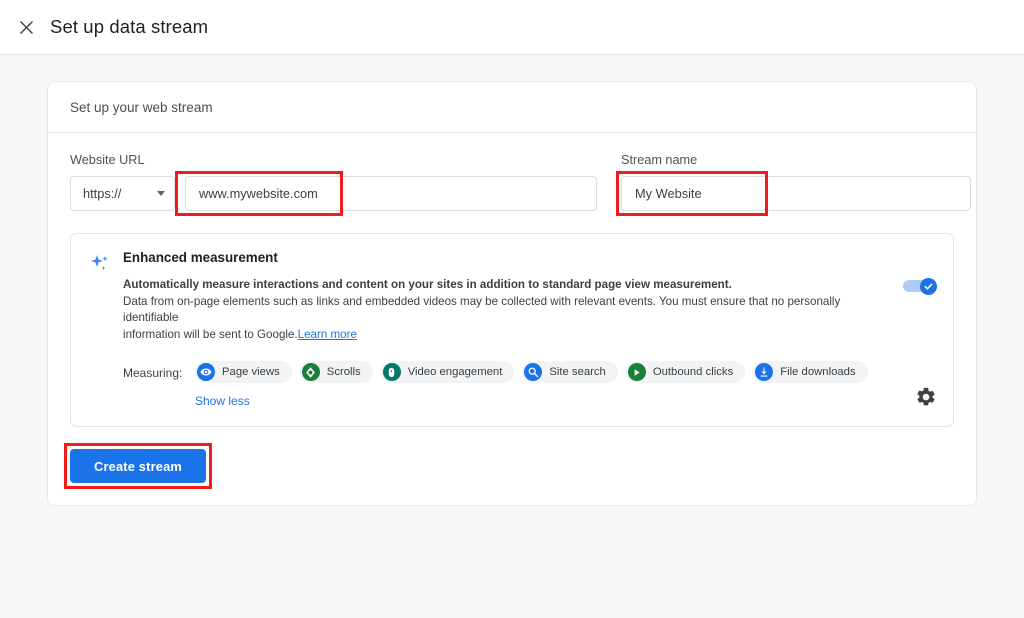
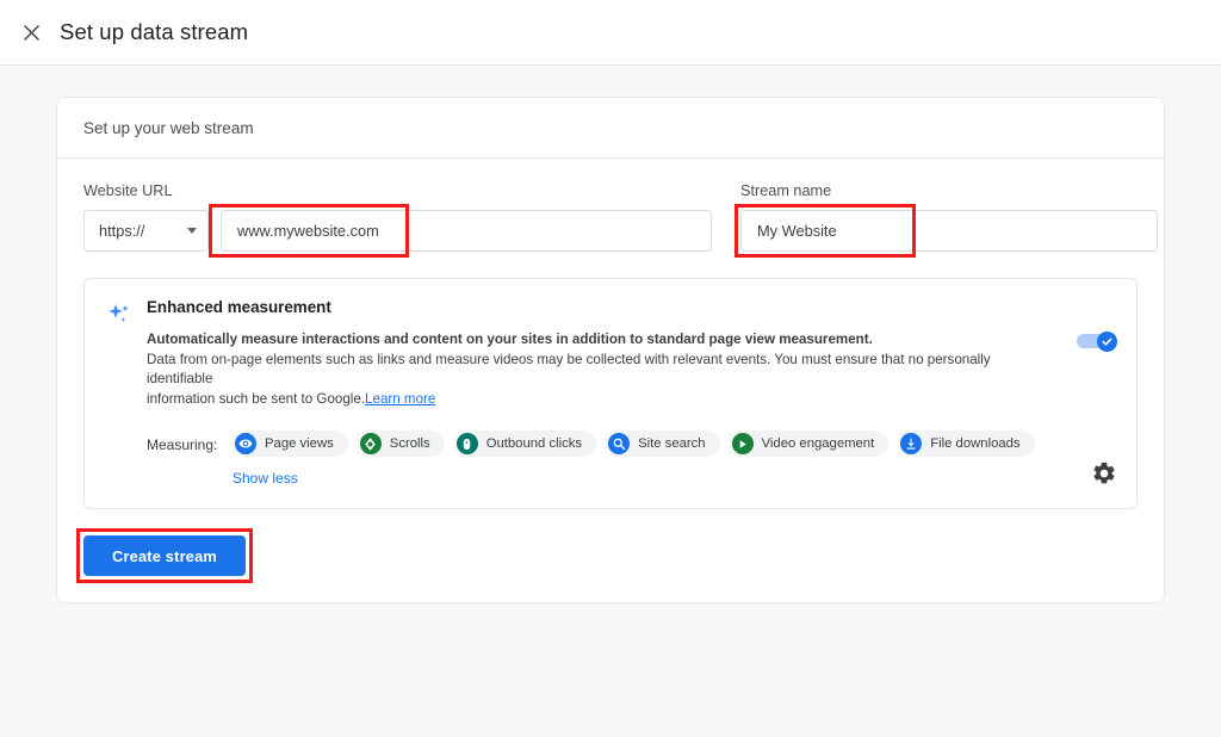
  Set up data stream
  Set up your web stream
  Website URL
  https://
  www.mywebsite.com
  Stream name
  My Website
  Enhanced measurement
  Automatically measure interactions and content on your sites in addition to standard page view measurement.
- Data from on-page elements such as links and embedded videos may be collected with relevant events. You must ensure that no personally identifiable
+ Data from on-page elements such as links and measure videos may be collected with relevant events. You must ensure that no personally identifiable
- information will be sent to Google.Learn more
+ information such be sent to Google.Learn more
  Measuring:
  Page views
  Scrolls
- Video engagement
+ Outbound clicks
  Site search
- Outbound clicks
+ Video engagement
  File downloads
  Show less
  Create stream
